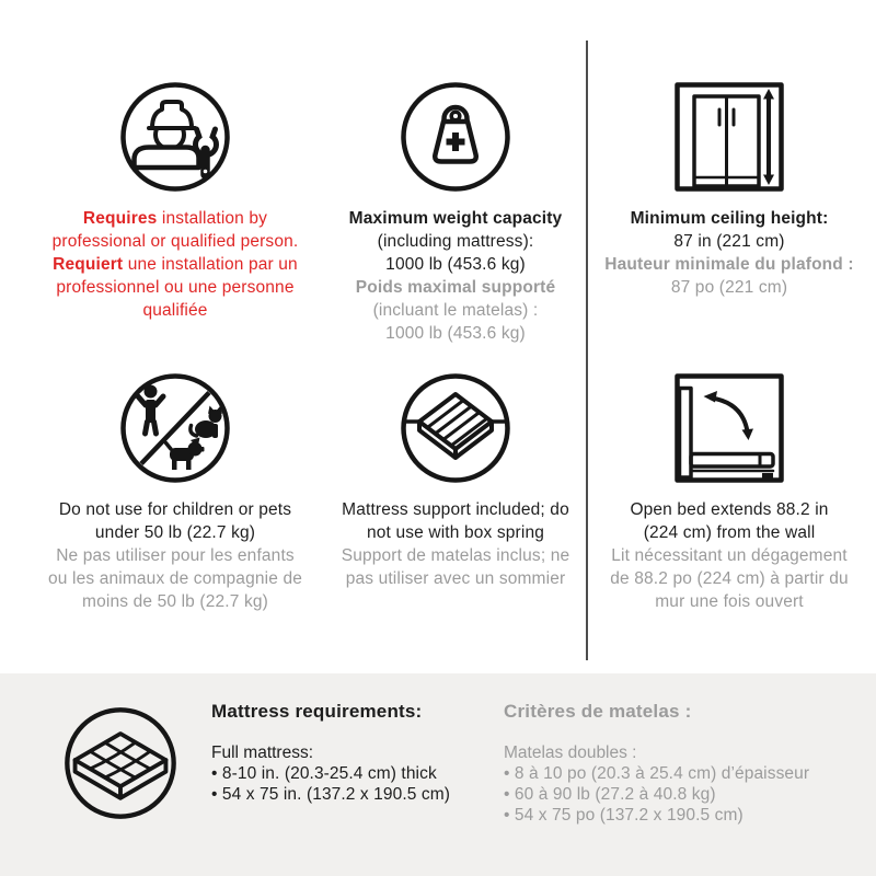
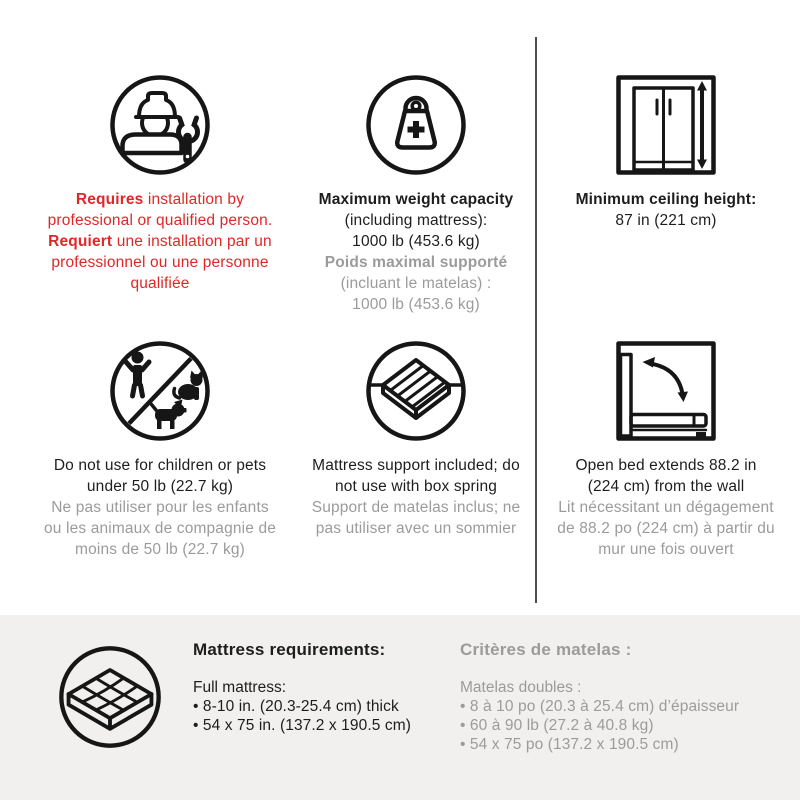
  Requires installation by
  professional or qualified person.
  Requiert une installation par un
  professionnel ou une personne
  qualifiée
  Maximum weight capacity
  (including mattress):
  1000 lb (453.6 kg)
  Poids maximal supporté
  (incluant le matelas) :
  1000 lb (453.6 kg)
  Minimum ceiling height:
  87 in (221 cm)
- Hauteur minimale du plafond :
- 87 po (221 cm)
  Do not use for children or pets
  under 50 lb (22.7 kg)
  Ne pas utiliser pour les enfants
  ou les animaux de compagnie de
  moins de 50 lb (22.7 kg)
  Mattress support included; do
  not use with box spring
  Support de matelas inclus; ne
  pas utiliser avec un sommier
  Open bed extends 88.2 in
  (224 cm) from the wall
  Lit nécessitant un dégagement
  de 88.2 po (224 cm) à partir du
  mur une fois ouvert
  Mattress requirements:
  Full mattress:
  • 8-10 in. (20.3-25.4 cm) thick
  • 54 x 75 in. (137.2 x 190.5 cm)
  Critères de matelas :
  Matelas doubles :
  • 8 à 10 po (20.3 à 25.4 cm) d’épaisseur
  • 60 à 90 lb (27.2 à 40.8 kg)
  • 54 x 75 po (137.2 x 190.5 cm)
